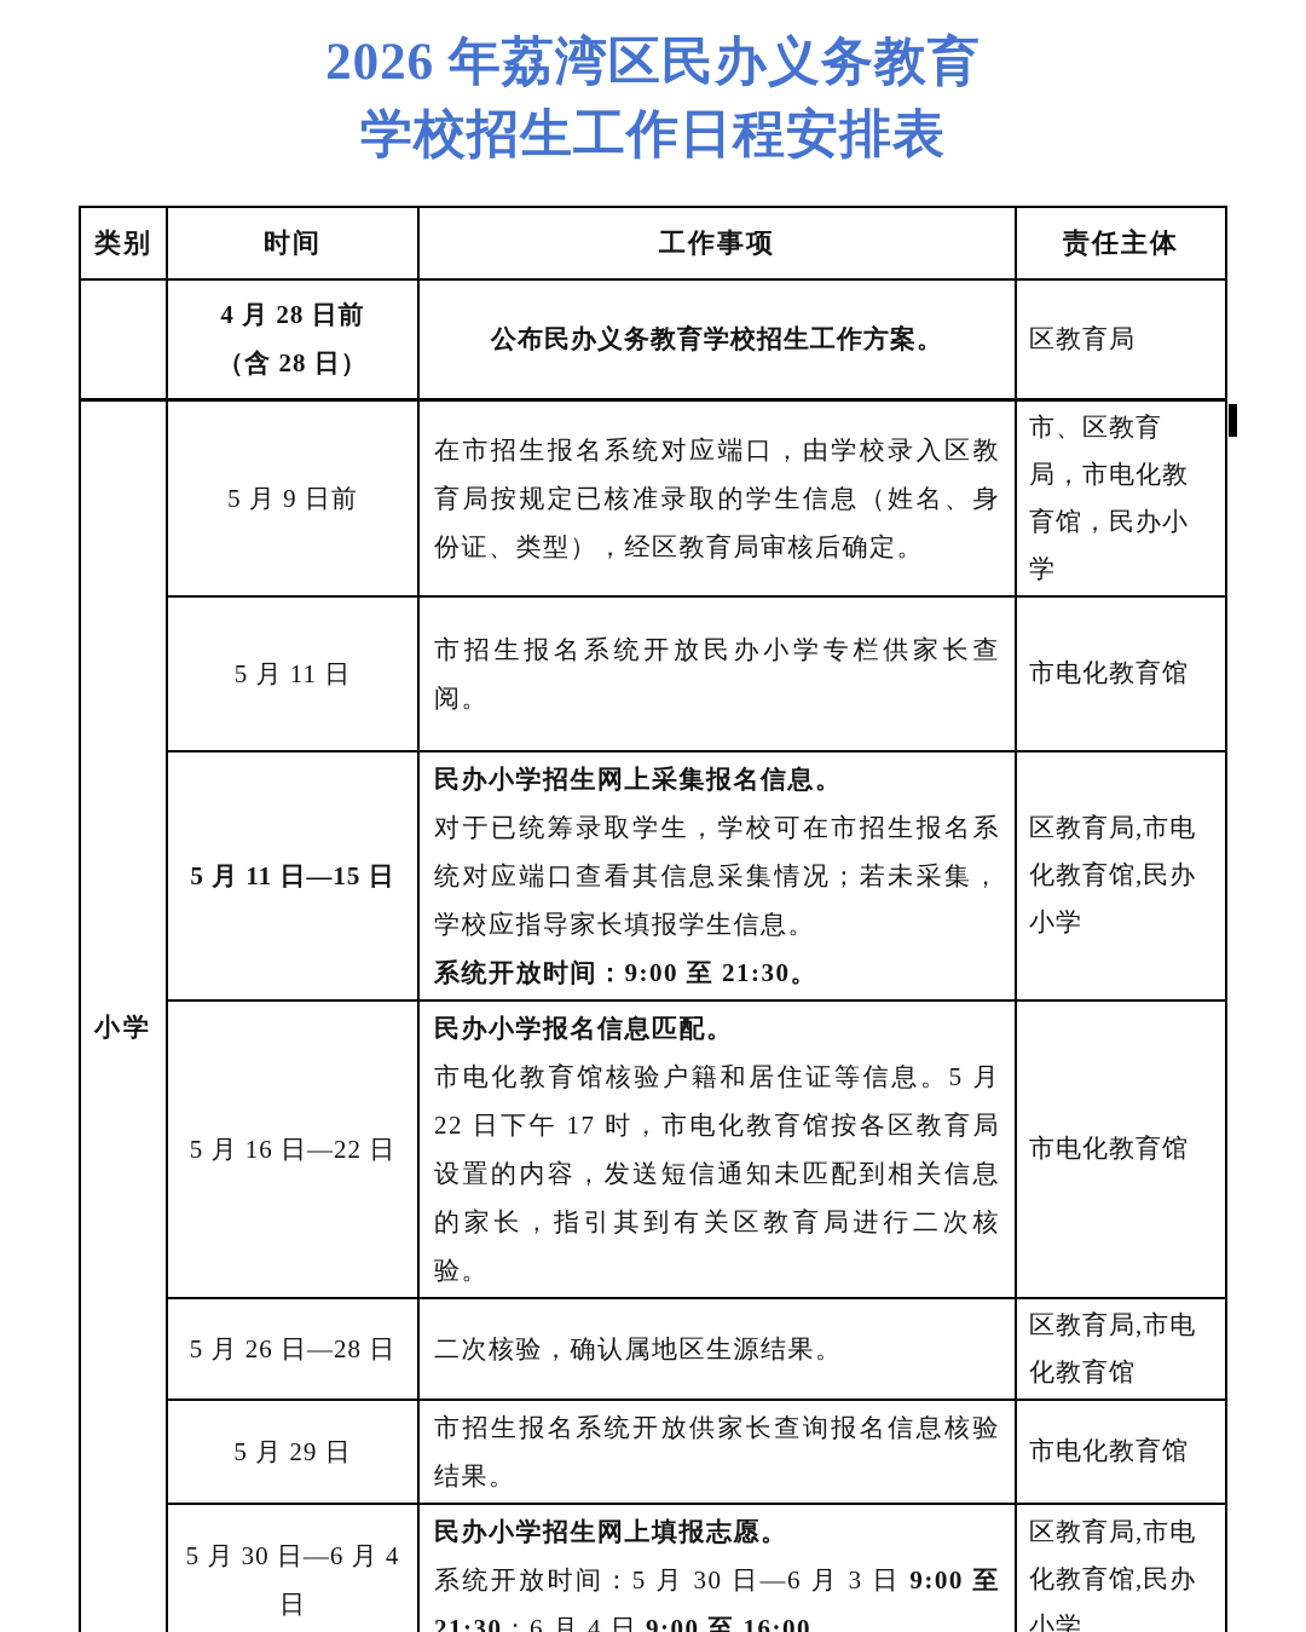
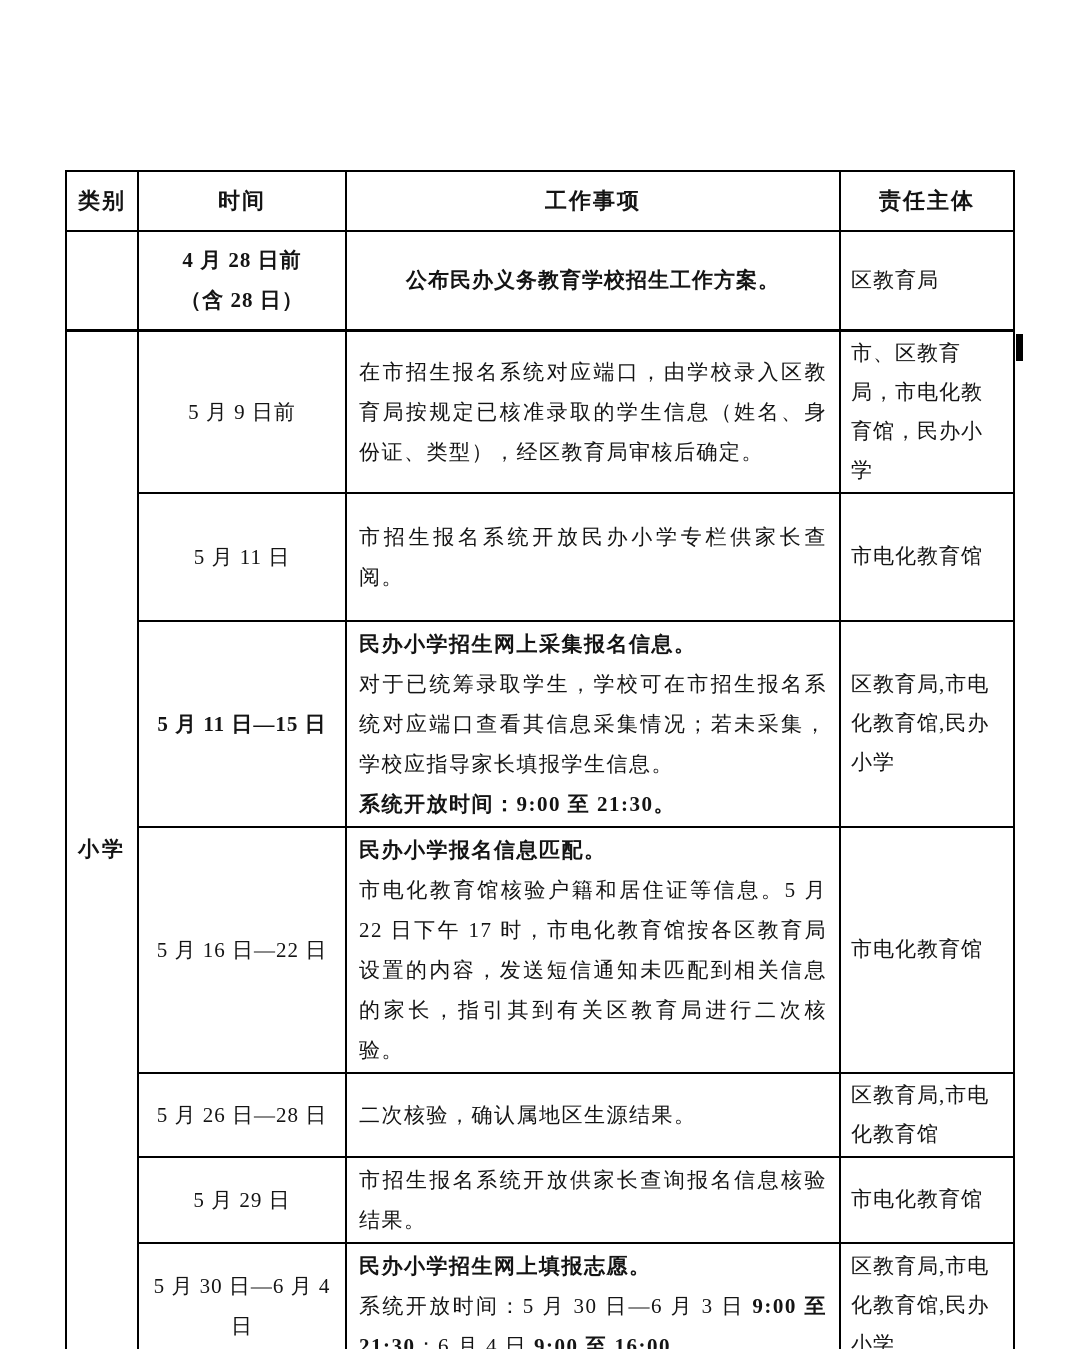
- 2026 年荔湾区民办义务教育
- 学校招生工作日程安排表
  类别	时间	工作事项	责任主体
  	4 月 28 日前（含 28 日）	公布民办义务教育学校招生工作方案。	区教育局
  小学	5 月 9 日前	在市招生报名系统对应端口，由学校录入区教育局按规定已核准录取的学生信息（姓名、身份证、类型），经区教育局审核后确定。	市、区教育局，市电化教育馆，民办小学
  5 月 11 日	市招生报名系统开放民办小学专栏供家长查阅。	市电化教育馆
  5 月 11 日—15 日	民办小学招生网上采集报名信息。对于已统筹录取学生，学校可在市招生报名系统对应端口查看其信息采集情况；若未采集，学校应指导家长填报学生信息。系统开放时间：9:00 至 21:30。	区教育局,市电化教育馆,民办小学
  5 月 16 日—22 日	民办小学报名信息匹配。市电化教育馆核验户籍和居住证等信息。5 月 22 日下午 17 时，市电化教育馆按各区教育局设置的内容，发送短信通知未匹配到相关信息的家长，指引其到有关区教育局进行二次核验。	市电化教育馆
  5 月 26 日—28 日	二次核验，确认属地区生源结果。	区教育局,市电化教育馆
  5 月 29 日	市招生报名系统开放供家长查询报名信息核验结果。	市电化教育馆
  5 月 30 日—6 月 4 日	民办小学招生网上填报志愿。系统开放时间：5 月 30 日—6 月 3 日 9:00 至 21:30；6 月 4 日 9:00 至 16:00	区教育局,市电化教育馆,民办小学
